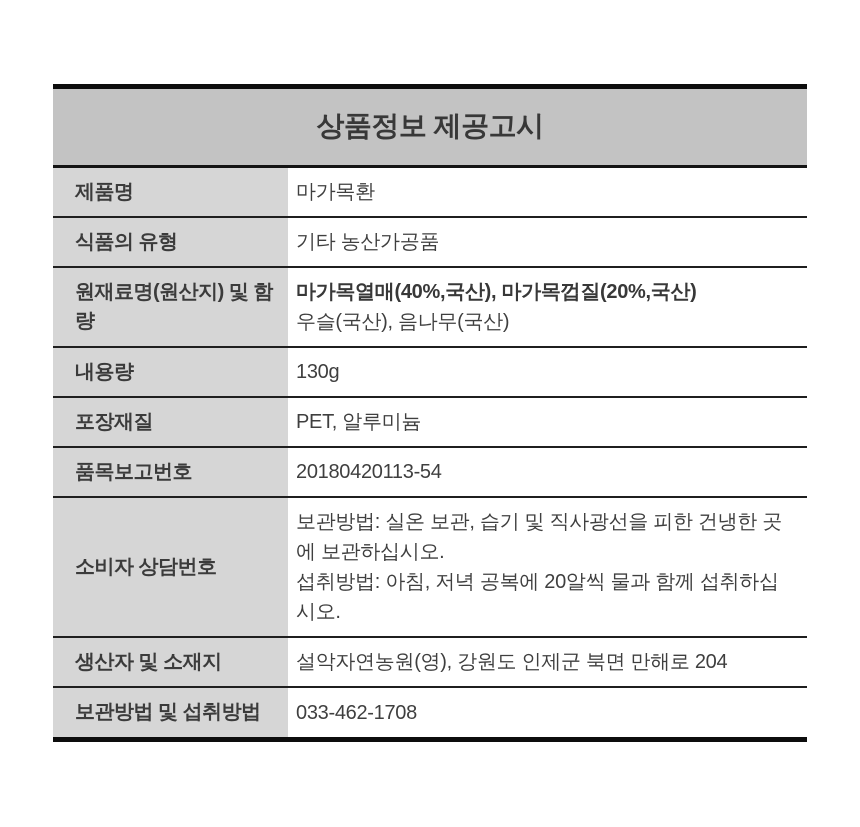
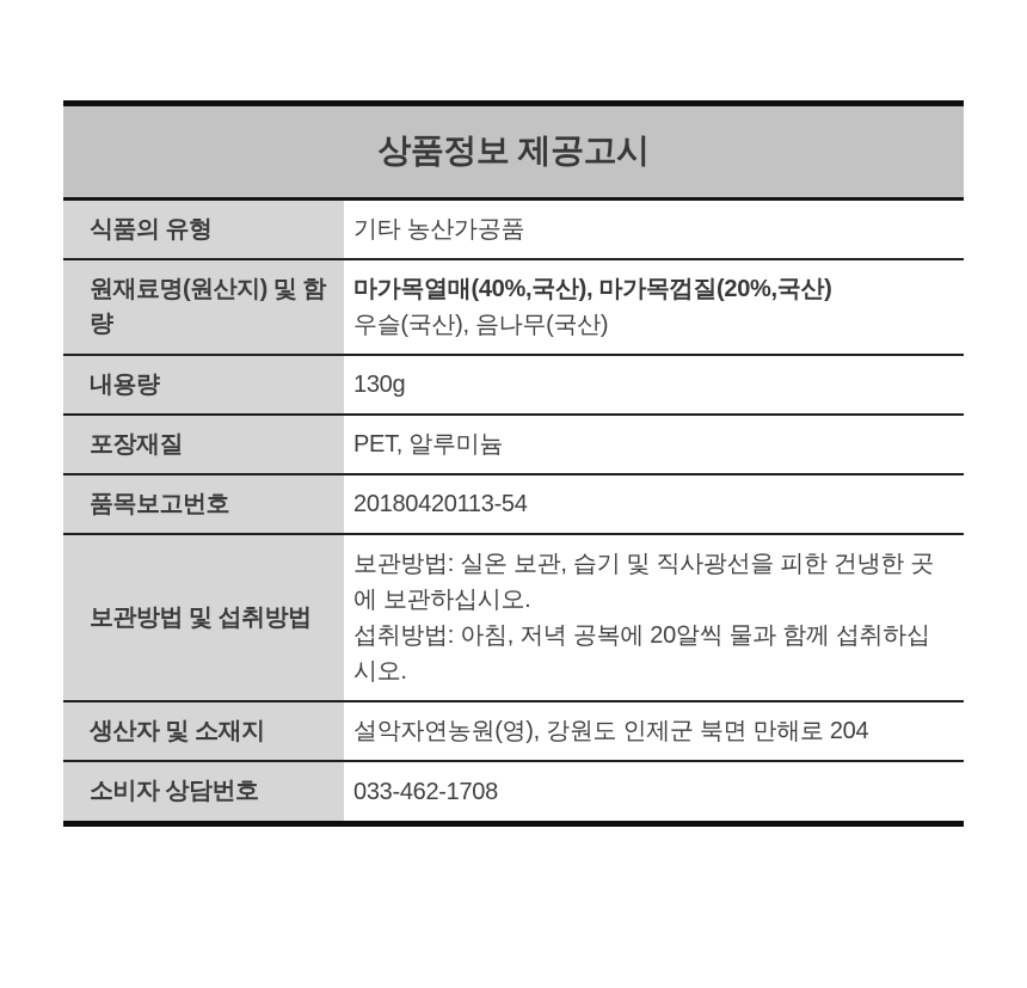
  상품정보 제공고시
- 제품명
- 마가목환
  식품의 유형
  기타 농산가공품
  원재료명(원산지) 및 함량
  마가목열매(40%,국산), 마가목껍질(20%,국산)
  우슬(국산), 음나무(국산)
  내용량
  130g
  포장재질
  PET, 알루미늄
  품목보고번호
  20180420113-54
- 소비자 상담번호
+ 보관방법 및 섭취방법
  보관방법: 실온 보관, 습기 및 직사광선을 피한 건냉한 곳에 보관하십시오.
  섭취방법: 아침, 저녁 공복에 20알씩 물과 함께 섭취하십시오.
  생산자 및 소재지
  설악자연농원(영), 강원도 인제군 북면 만해로 204
- 보관방법 및 섭취방법
+ 소비자 상담번호
  033-462-1708
